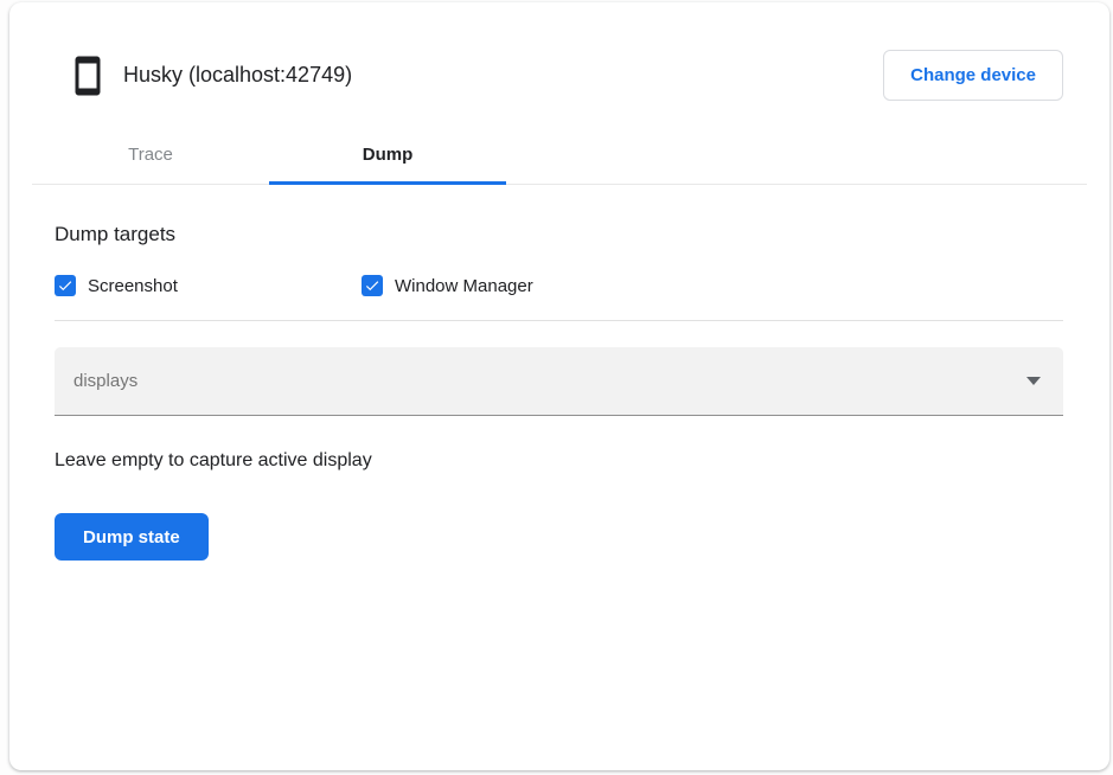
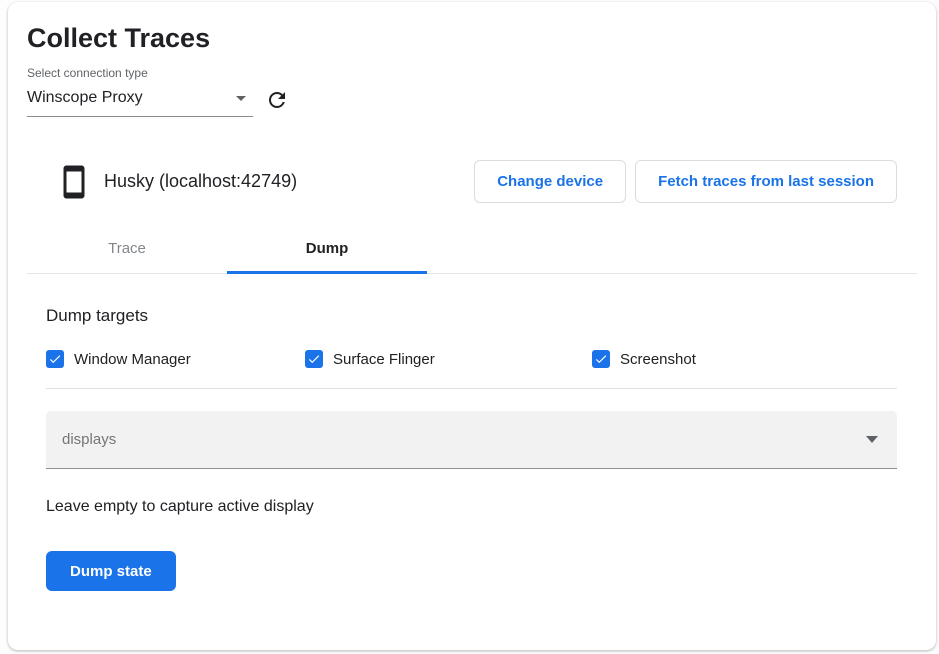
+ Collect Traces
+ Select connection type
+ Winscope Proxy
  Husky (localhost:42749)
  Change device
+ Fetch traces from last session
  Trace
  Dump
  Dump targets
- Screenshot
+ Window Manager
+ Surface Flinger
- Window Manager
+ Screenshot
  displays
  Leave empty to capture active display
  Dump state
